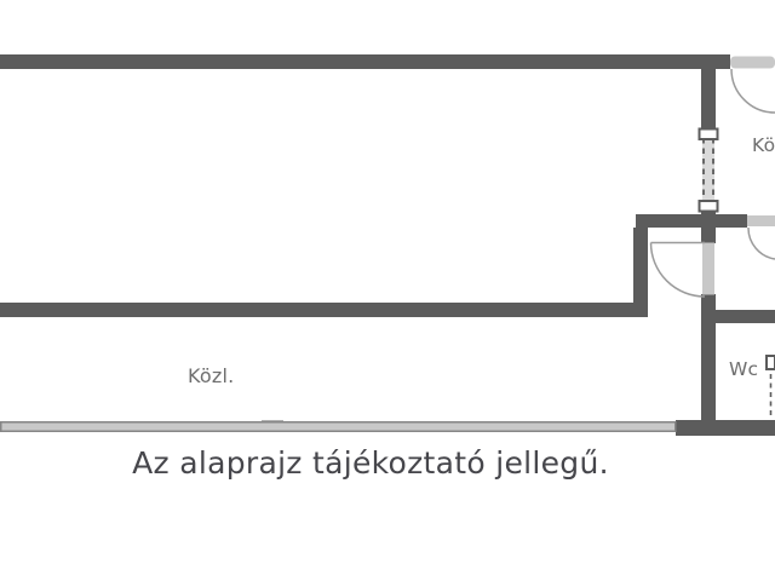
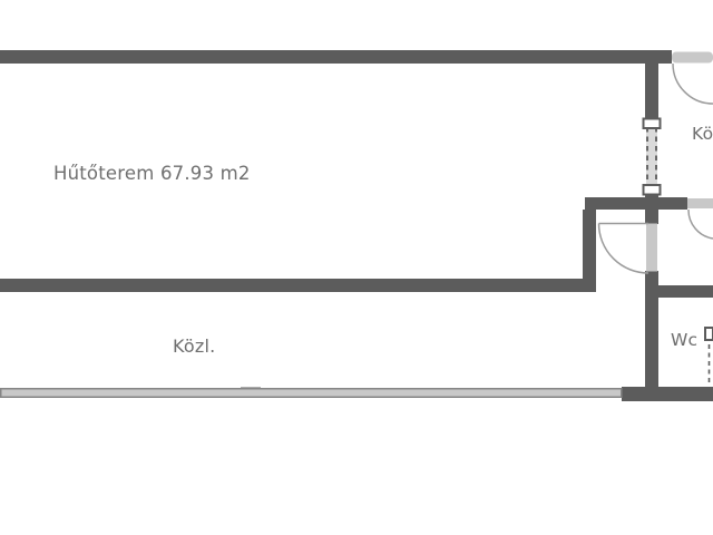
+ Hűtőterem 67.93 m2
  Közl.
  Wc
  Kö
- Az alaprajz tájékoztató jellegű.
